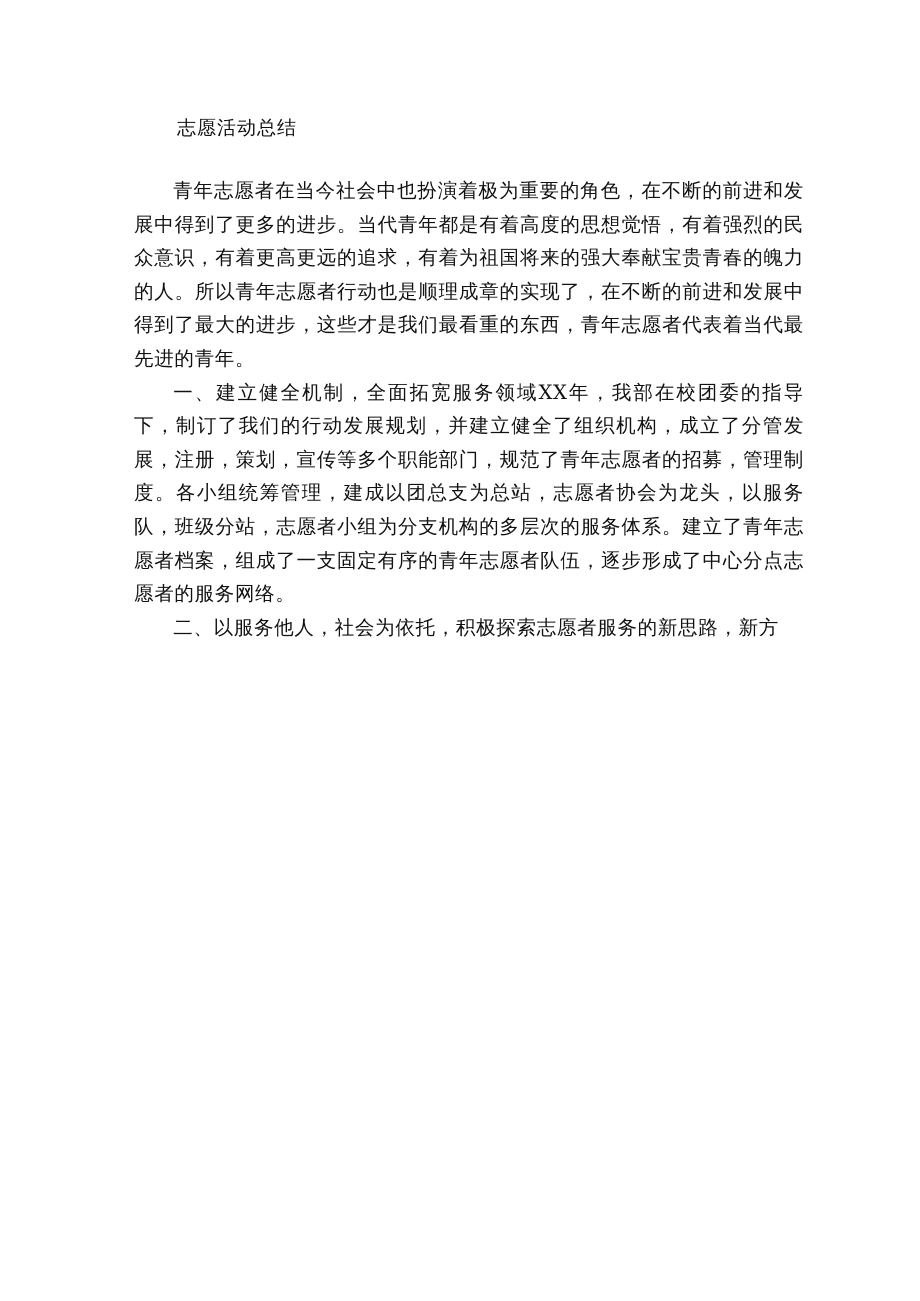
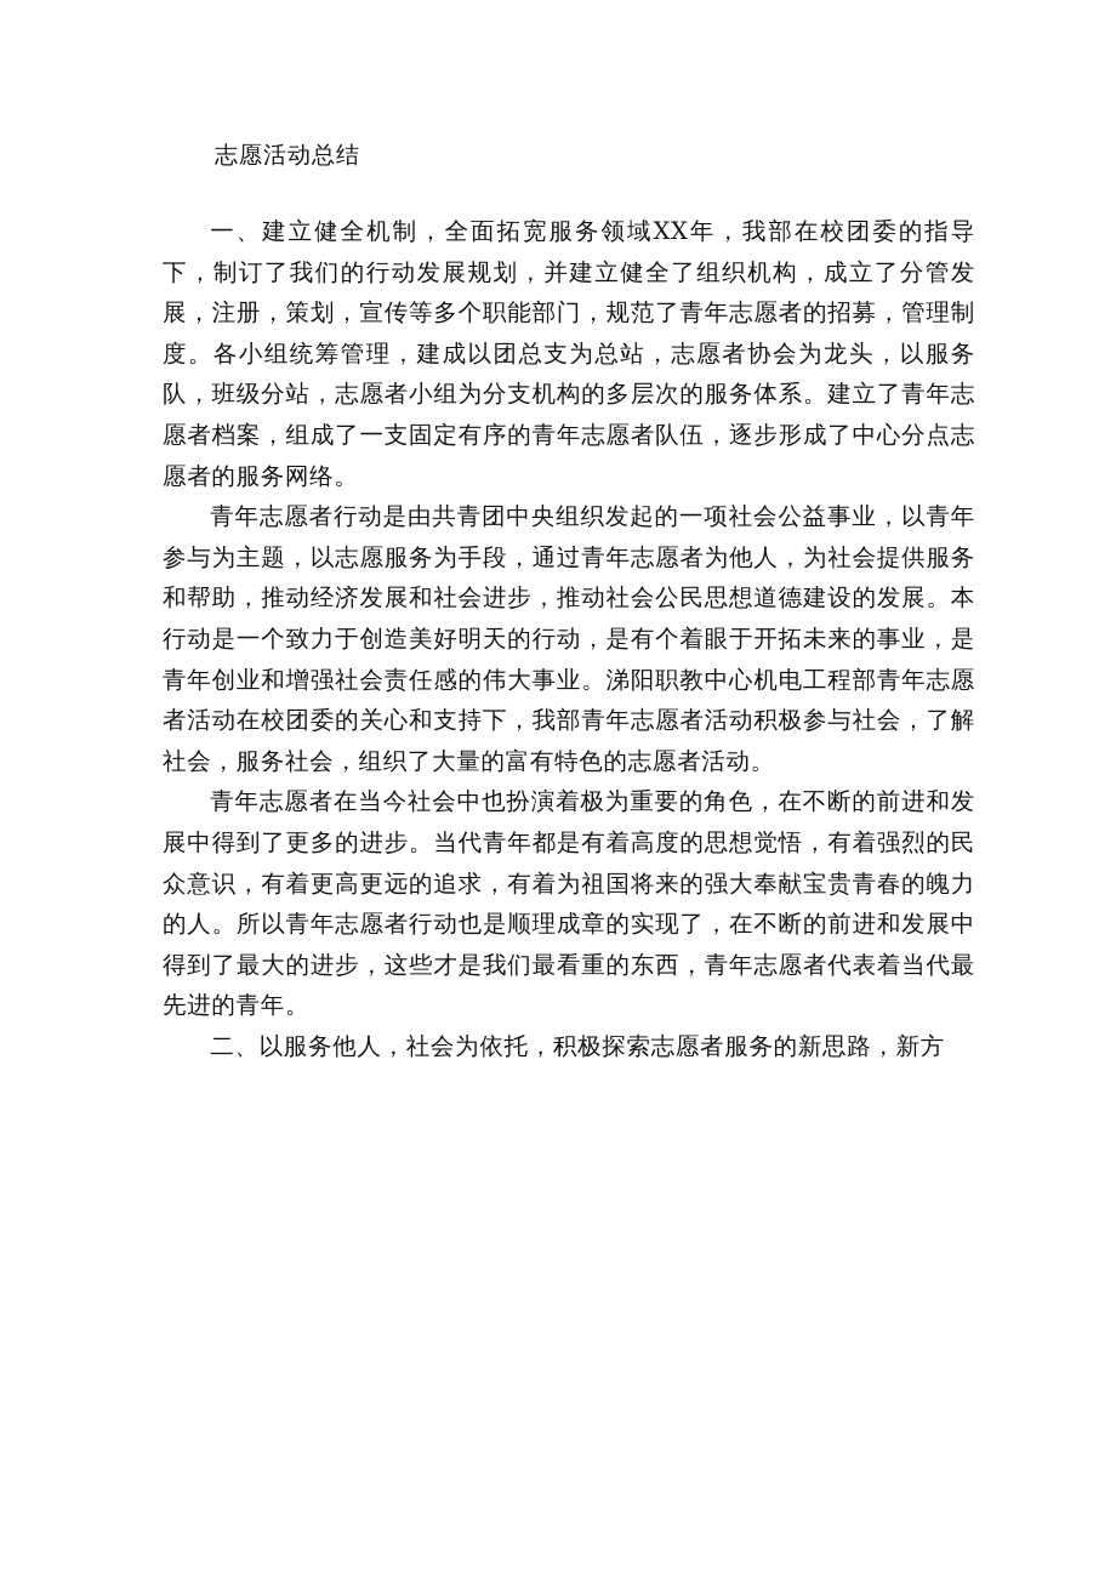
  志愿活动总结
- 青年志愿者在当今社会中也扮演着极为重要的角色，在不断的前进和发展中得到了更多的进步。当代青年都是有着高度的思想觉悟，有着强烈的民众意识，有着更高更远的追求，有着为祖国将来的强大奉献宝贵青春的魄力的人。所以青年志愿者行动也是顺理成章的实现了，在不断的前进和发展中得到了最大的进步，这些才是我们最看重的东西，青年志愿者代表着当代最先进的青年。
+ 一、建立健全机制，全面拓宽服务领域XX年，我部在校团委的指导下，制订了我们的行动发展规划，并建立健全了组织机构，成立了分管发展，注册，策划，宣传等多个职能部门，规范了青年志愿者的招募，管理制度。各小组统筹管理，建成以团总支为总站，志愿者协会为龙头，以服务队，班级分站，志愿者小组为分支机构的多层次的服务体系。建立了青年志愿者档案，组成了一支固定有序的青年志愿者队伍，逐步形成了中心分点志愿者的服务网络。
+ 青年志愿者行动是由共青团中央组织发起的一项社会公益事业，以青年参与为主题，以志愿服务为手段，通过青年志愿者为他人，为社会提供服务和帮助，推动经济发展和社会进步，推动社会公民思想道德建设的发展。本行动是一个致力于创造美好明天的行动，是有个着眼于开拓未来的事业，是青年创业和增强社会责任感的伟大事业。涕阳职教中心机电工程部青年志愿者活动在校团委的关心和支持下，我部青年志愿者活动积极参与社会，了解社会，服务社会，组织了大量的富有特色的志愿者活动。
- 一、建立健全机制，全面拓宽服务领域XX年，我部在校团委的指导下，制订了我们的行动发展规划，并建立健全了组织机构，成立了分管发展，注册，策划，宣传等多个职能部门，规范了青年志愿者的招募，管理制度。各小组统筹管理，建成以团总支为总站，志愿者协会为龙头，以服务队，班级分站，志愿者小组为分支机构的多层次的服务体系。建立了青年志愿者档案，组成了一支固定有序的青年志愿者队伍，逐步形成了中心分点志愿者的服务网络。
+ 青年志愿者在当今社会中也扮演着极为重要的角色，在不断的前进和发展中得到了更多的进步。当代青年都是有着高度的思想觉悟，有着强烈的民众意识，有着更高更远的追求，有着为祖国将来的强大奉献宝贵青春的魄力的人。所以青年志愿者行动也是顺理成章的实现了，在不断的前进和发展中得到了最大的进步，这些才是我们最看重的东西，青年志愿者代表着当代最先进的青年。
  二、以服务他人，社会为依托，积极探索志愿者服务的新思路，新方
